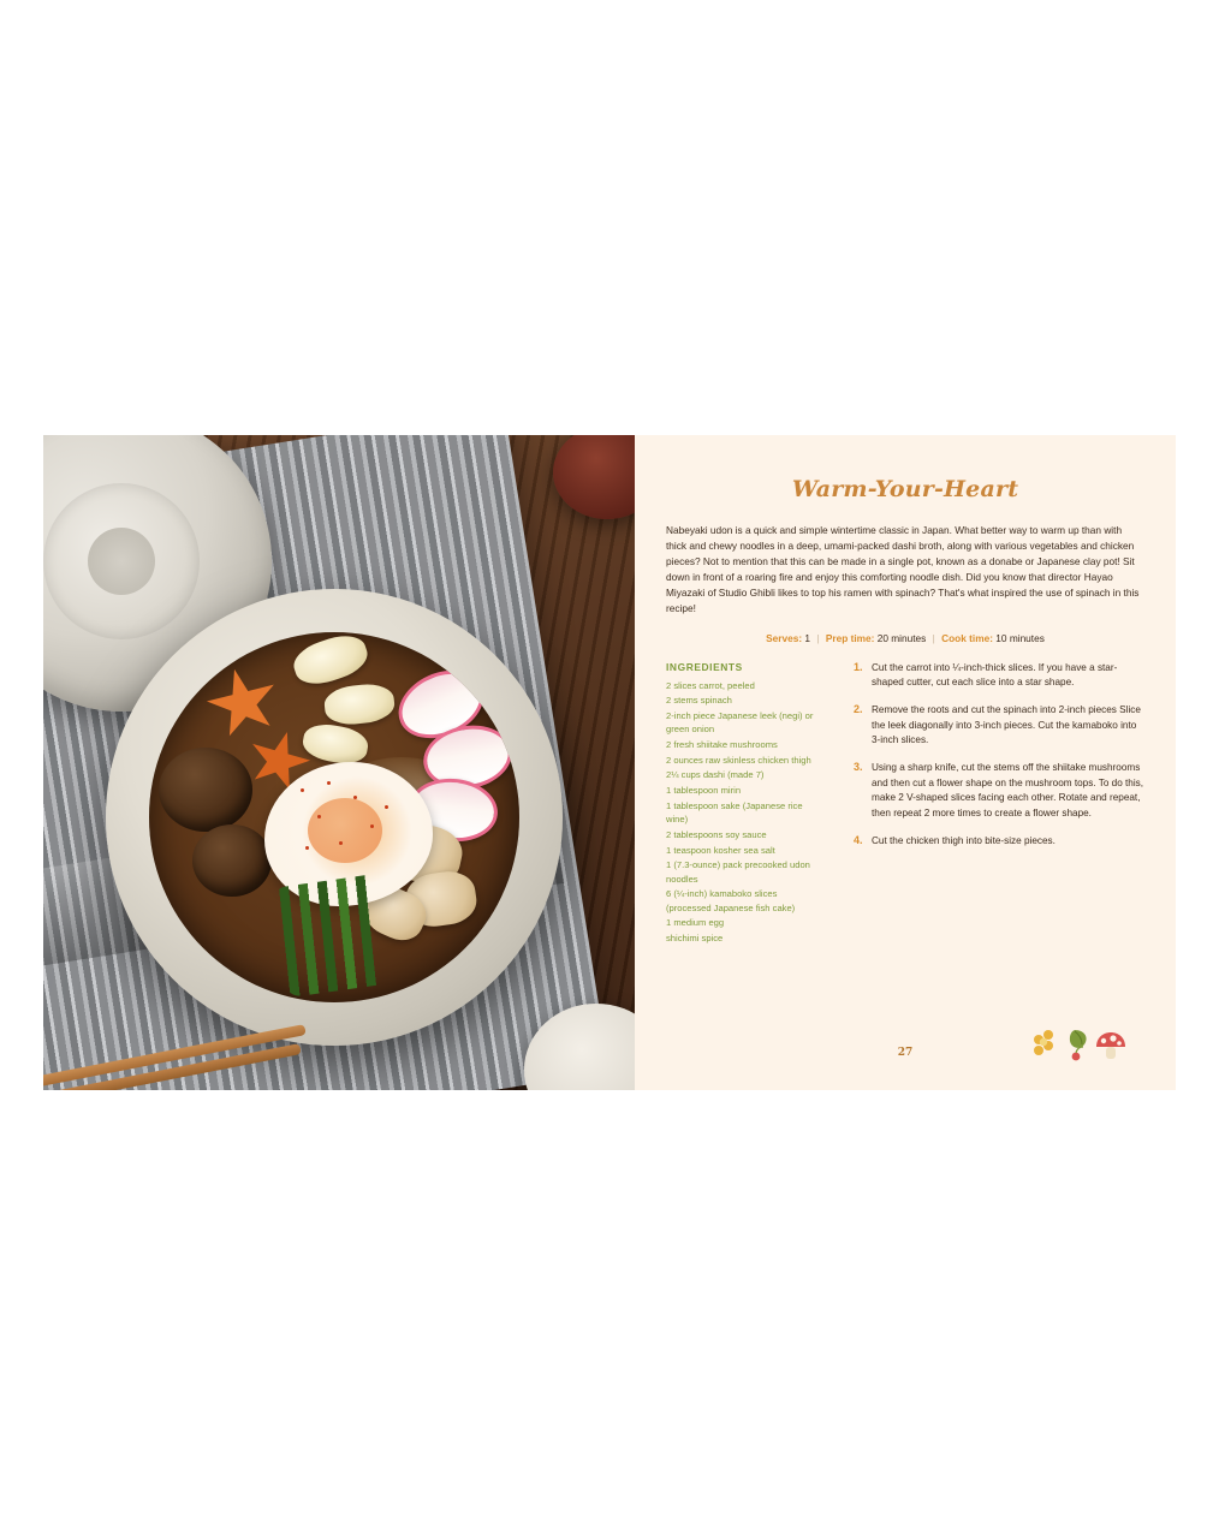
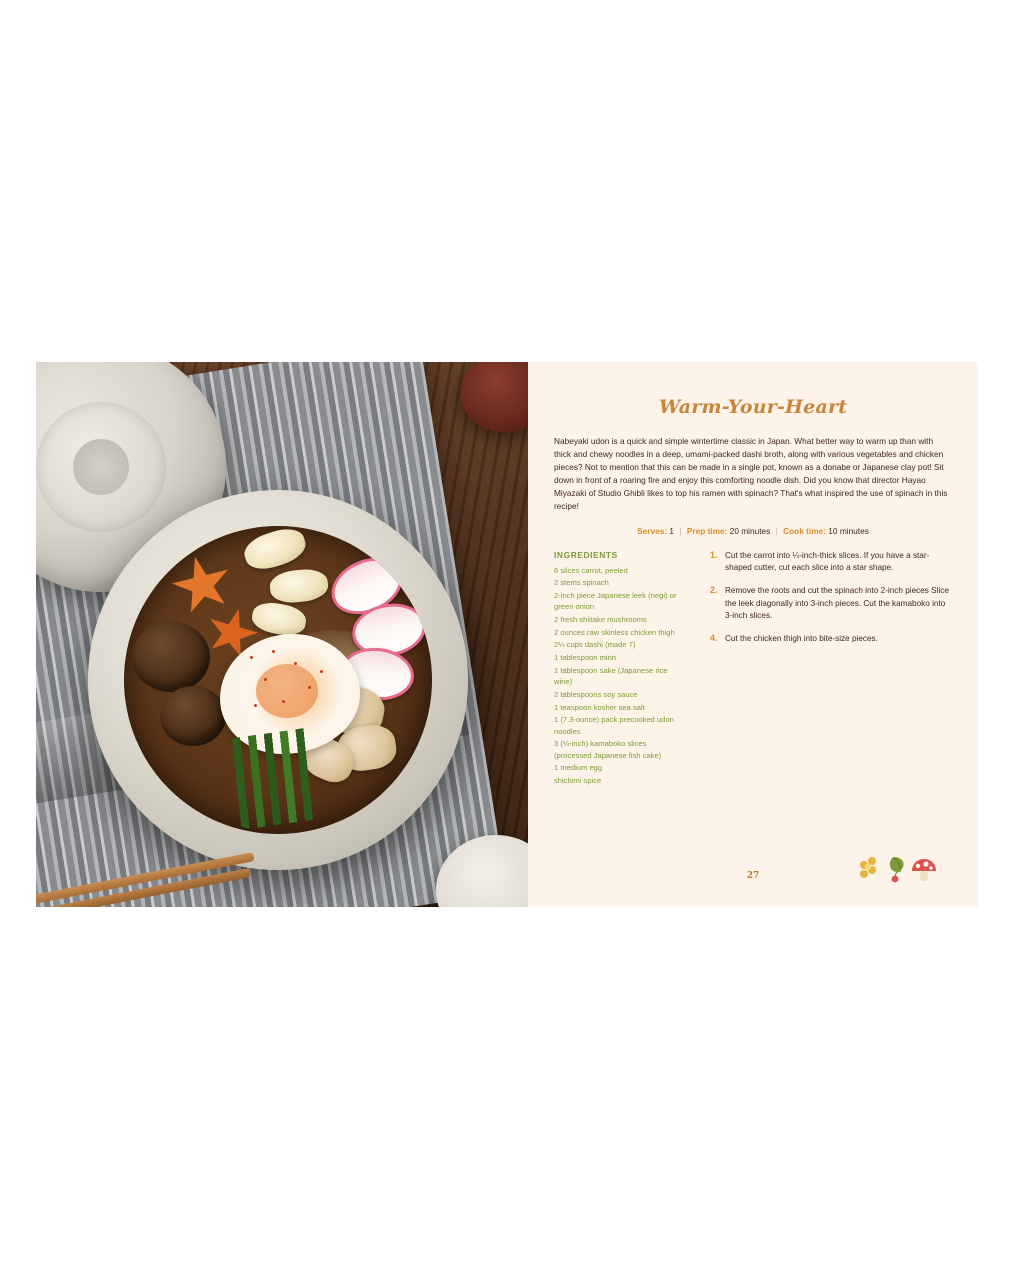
  Warm-Your-Heart
  Nabeyaki udon is a quick and simple wintertime classic in Japan. What better way to warm up than with thick and chewy noodles in a deep, umami-packed dashi broth, along with various vegetables and chicken pieces? Not to mention that this can be made in a single pot, known as a donabe or Japanese clay pot! Sit down in front of a roaring fire and enjoy this comforting noodle dish. Did you know that director Hayao Miyazaki of Studio Ghibli likes to top his ramen with spinach? That's what inspired the use of spinach in this recipe!
  Serves: 1 | Prep time: 20 minutes | Cook time: 10 minutes
  INGREDIENTS
- 2 slices carrot, peeled
+ 6 slices carrot, peeled
  2 stems spinach
  2-inch piece Japanese leek (negi) or green onion
  2 fresh shiitake mushrooms
  2 ounces raw skinless chicken thigh
  2¼ cups dashi (made 7)
  1 tablespoon mirin
  1 tablespoon sake (Japanese rice wine)
  2 tablespoons soy sauce
  1 teaspoon kosher sea salt
  1 (7.3-ounce) pack precooked udon noodles
- 6 (¼-inch) kamaboko slices (processed Japanese fish cake)
+ 3 (¼-inch) kamaboko slices (processed Japanese fish cake)
  1 medium egg
  shichimi spice
  1.
  Cut the carrot into ¼-inch-thick slices. If you have a star-shaped cutter, cut each slice into a star shape.
  2.
  Remove the roots and cut the spinach into 2-inch pieces Slice the leek diagonally into 3-inch pieces. Cut the kamaboko into 3-inch slices.
- 3.
- Using a sharp knife, cut the stems off the shiitake mushrooms and then cut a flower shape on the mushroom tops. To do this, make 2 V-shaped slices facing each other. Rotate and repeat, then repeat 2 more times to create a flower shape.
  4.
  Cut the chicken thigh into bite-size pieces.
  27
